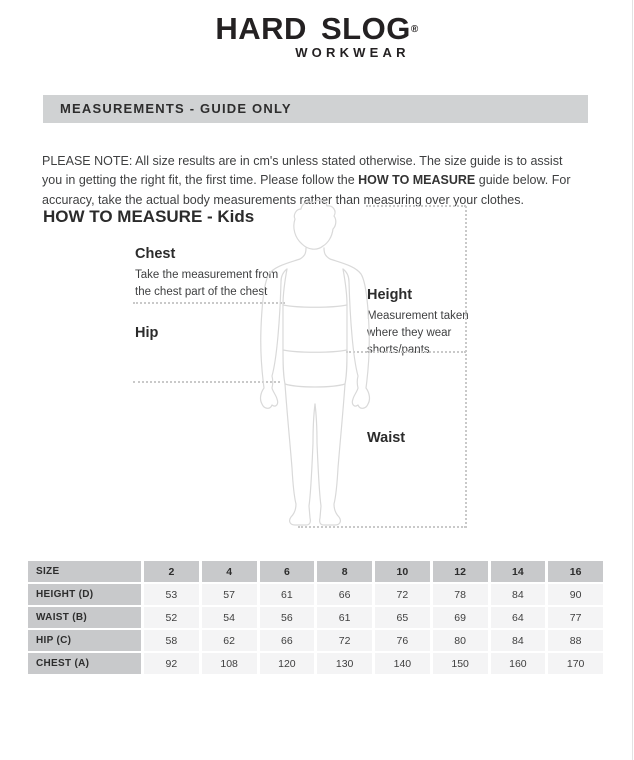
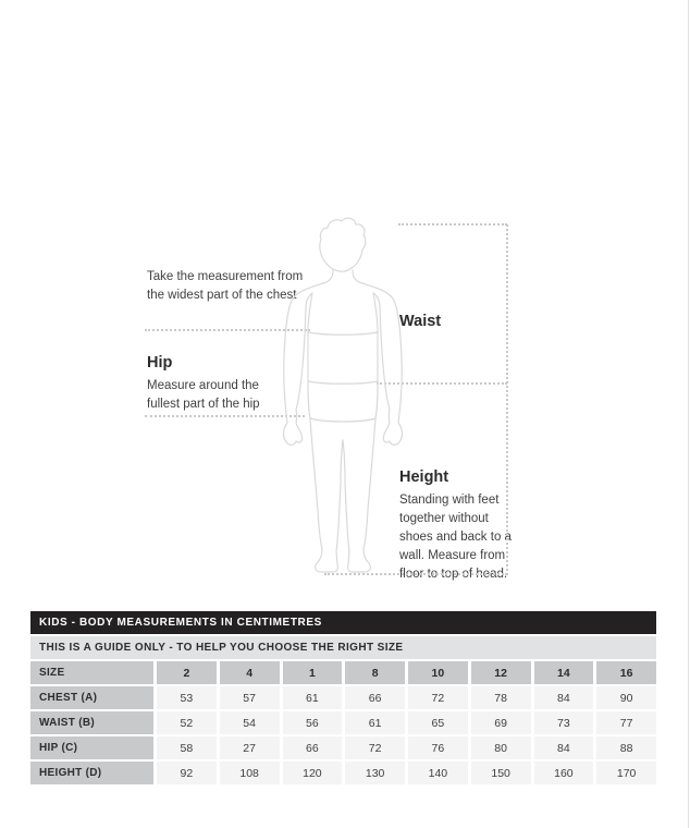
- HARD SLOG®
- WORKWEAR
- MEASUREMENTS - GUIDE ONLY
- PLEASE NOTE: All size results are in cm's unless stated otherwise. The size guide is to assist you in getting the right fit, the first time. Please follow the HOW TO MEASURE guide below. For accuracy, take the actual body measurements rather than measuring over your clothes.
- HOW TO MEASURE - Kids
- Chest
- Take the measurement from the chest part of the chest
+ Take the measurement from the widest part of the chest
  Hip
+ Measure around the fullest part of the hip
- Height
+ Waist
- Measurement taken where they wear shorts/pants
- Waist
+ Height
+ Standing with feet together without shoes and back to a wall. Measure from floor to top of head.
+ KIDS - BODY MEASUREMENTS IN CENTIMETRES
+ THIS IS A GUIDE ONLY - TO HELP YOU CHOOSE THE RIGHT SIZE
- SIZE	2	4	6	8	10	12	14	16
+ SIZE	2	4	1	8	10	12	14	16
- HEIGHT (D)	53	57	61	66	72	78	84	90
+ CHEST (A)	53	57	61	66	72	78	84	90
- WAIST (B)	52	54	56	61	65	69	64	77
+ WAIST (B)	52	54	56	61	65	69	73	77
- HIP (C)	58	62	66	72	76	80	84	88
+ HIP (C)	58	27	66	72	76	80	84	88
- CHEST (A)	92	108	120	130	140	150	160	170
+ HEIGHT (D)	92	108	120	130	140	150	160	170
